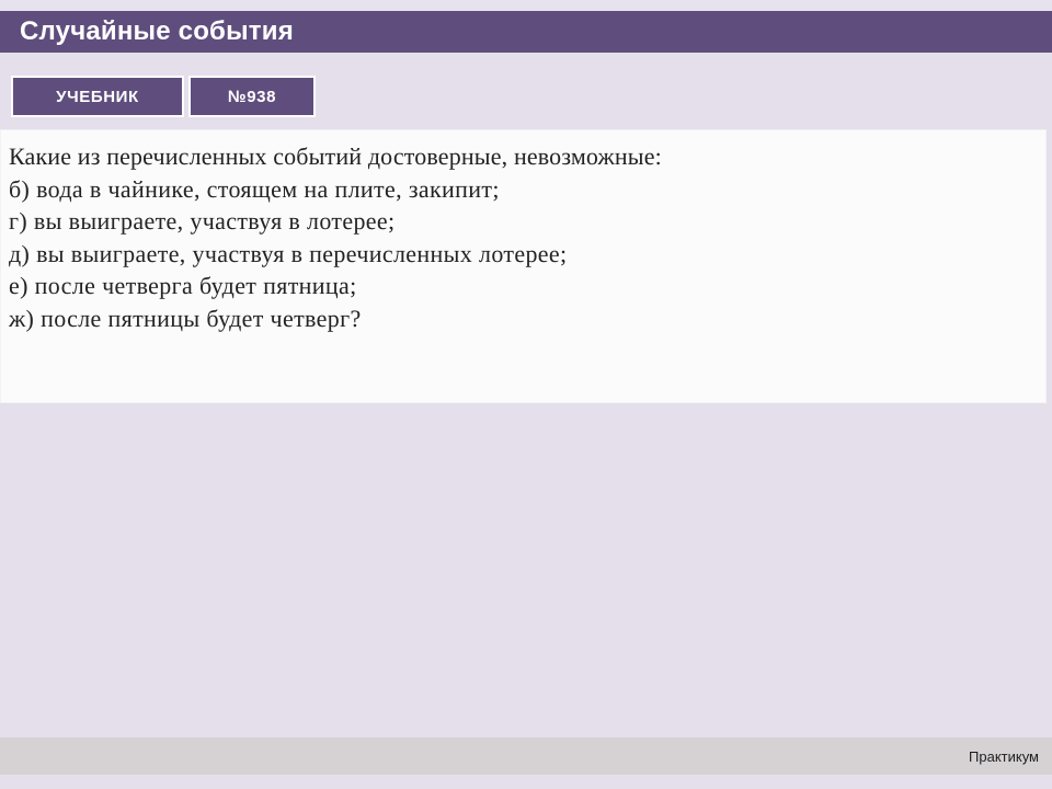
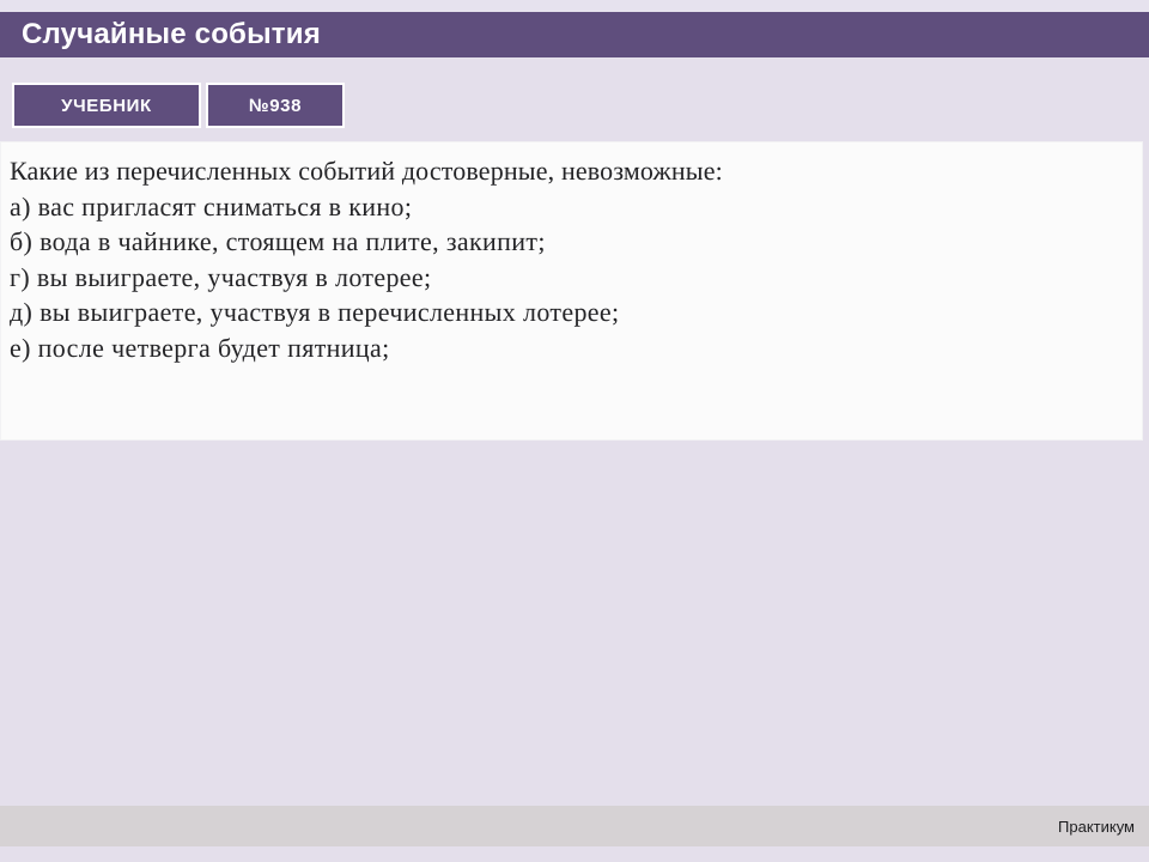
  Случайные события
  УЧЕБНИК
  №938
  Какие из перечисленных событий достоверные, невозможные:
+ а) вас пригласят сниматься в кино;
  б) вода в чайнике, стоящем на плите, закипит;
  г) вы выиграете, участвуя в лотерее;
  д) вы выиграете, участвуя в перечисленных лотерее;
  е) после четверга будет пятница;
- ж) после пятницы будет четверг?
  Практикум
